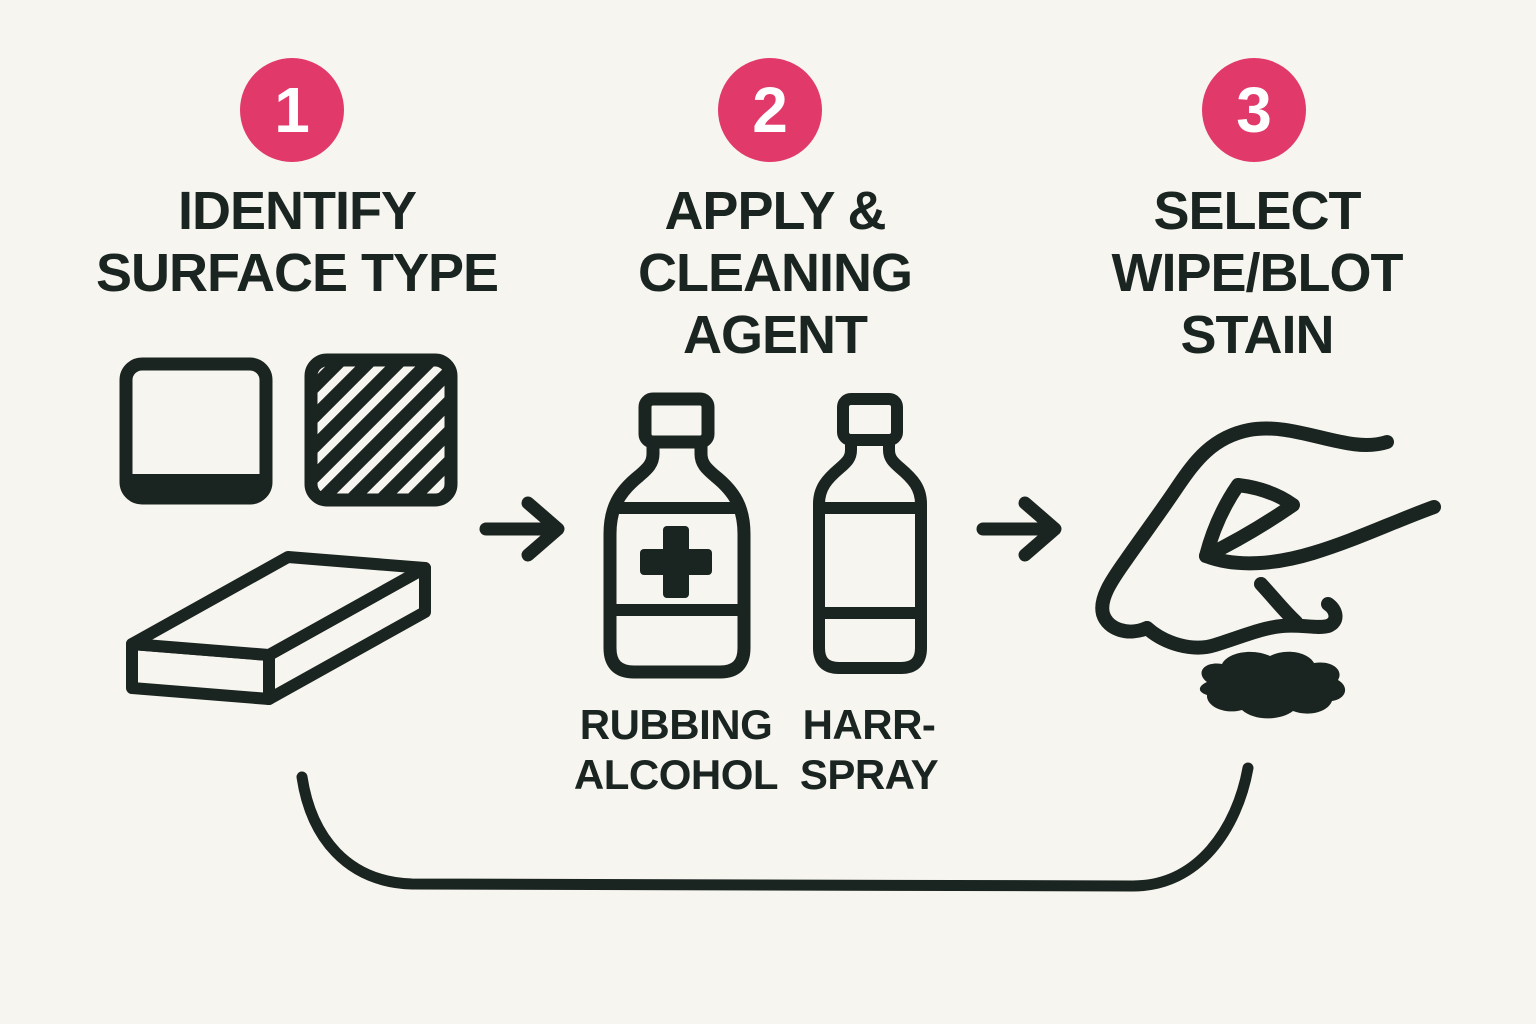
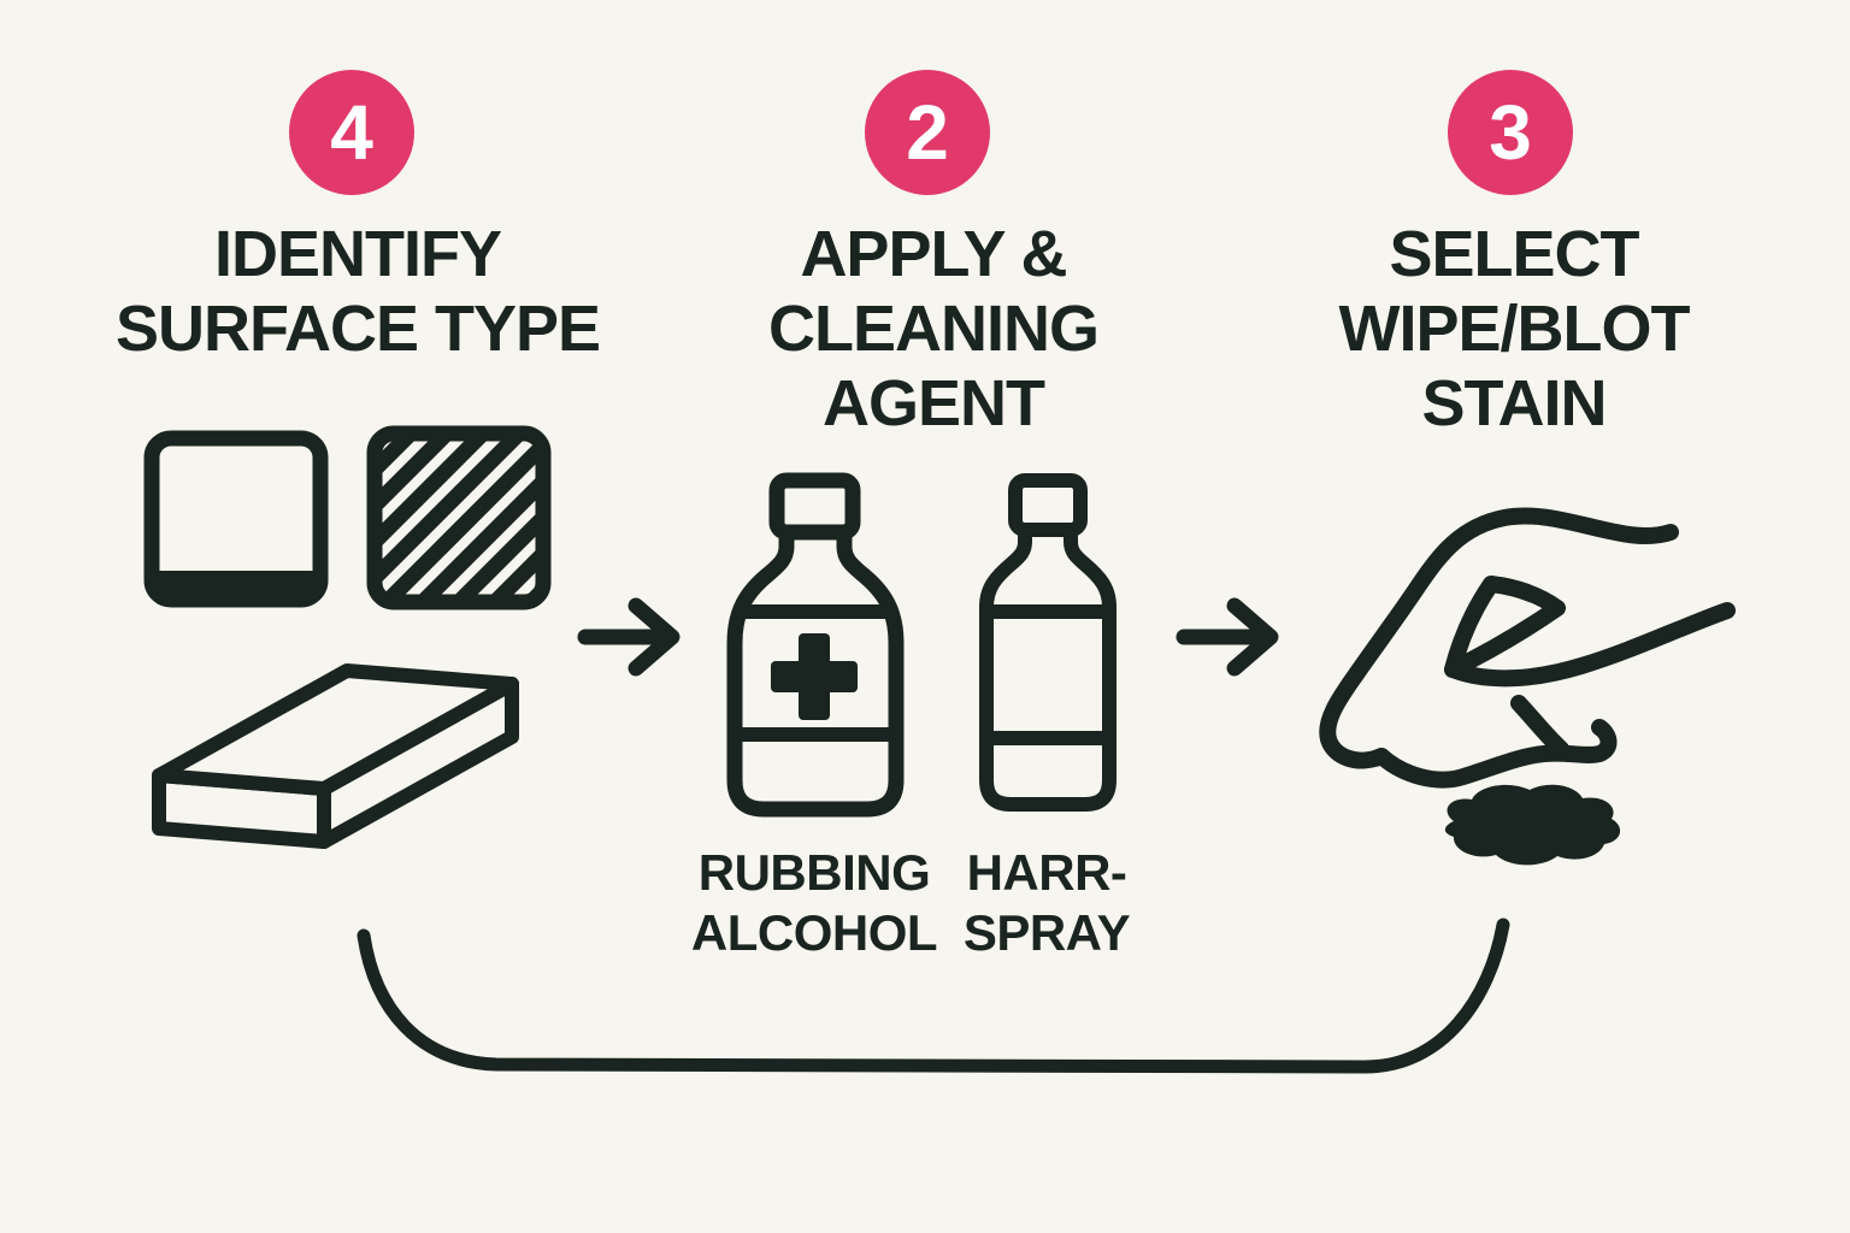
- 1
+ 4
  IDENTIFY
  SURFACE TYPE
  2
  APPLY &
  CLEANING
  AGENT
  RUBBING
  ALCOHOL
  HARR-
  SPRAY
  3
  SELECT
  WIPE/BLOT
  STAIN
